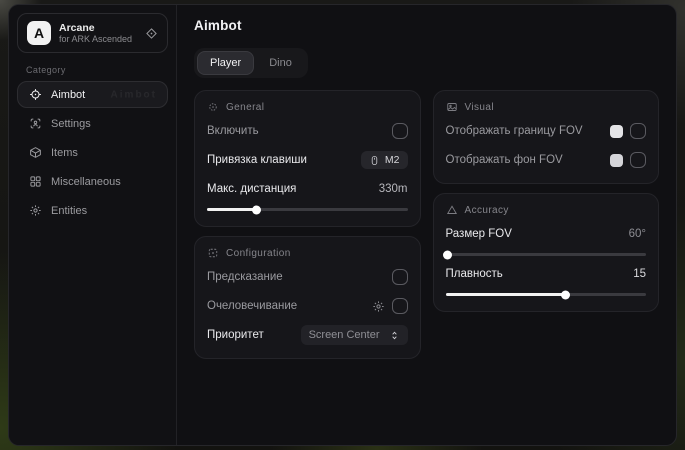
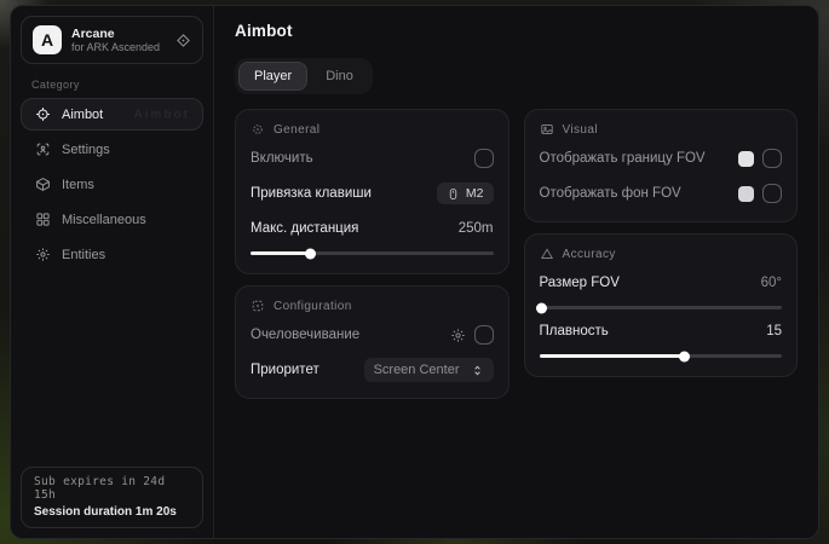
  A
  Arcane
  for ARK Ascended
  Category
  Aimbot
  Settings
  Items
  Miscellaneous
  Entities
+ Sub expires in 24d 15h
+ Session duration 1m 20s
  Aimbot
  Player
  Dino
  General
  Включить
  Привязка клавиши
  M2
  Макс. дистанция
- 330m
+ 250m
  Configuration
- Предсказание
  Очеловечивание
  Приоритет
  Screen Center
  Visual
  Отображать границу FOV
  Отображать фон FOV
  Accuracy
  Размер FOV
  60°
  Плавность
  15
